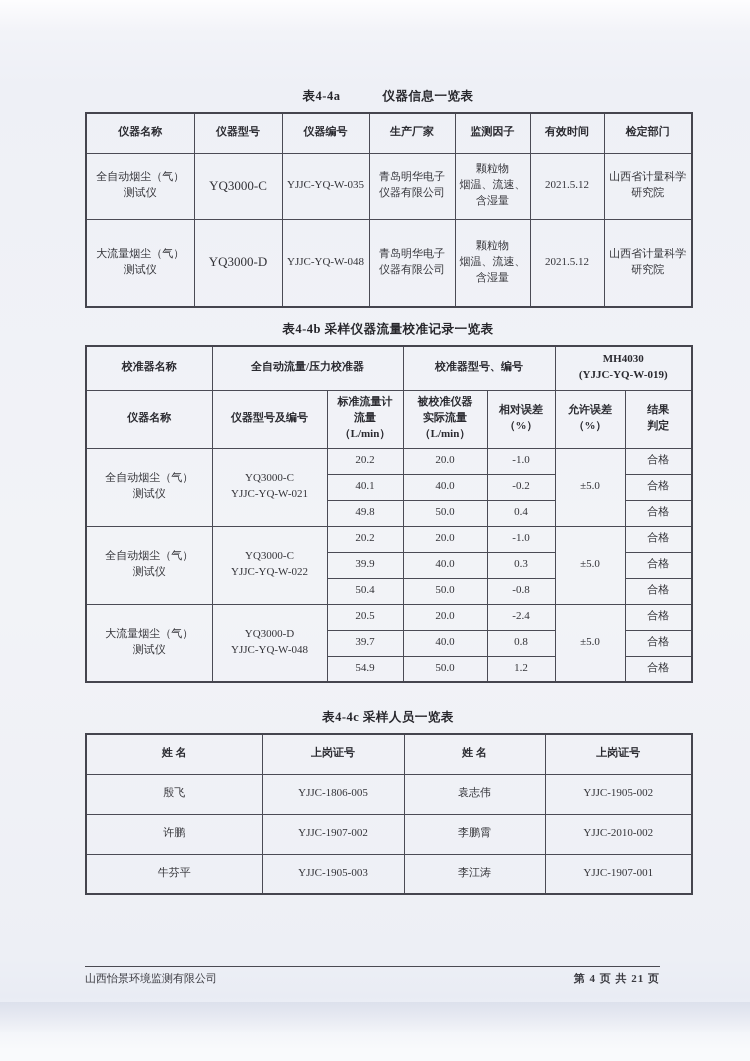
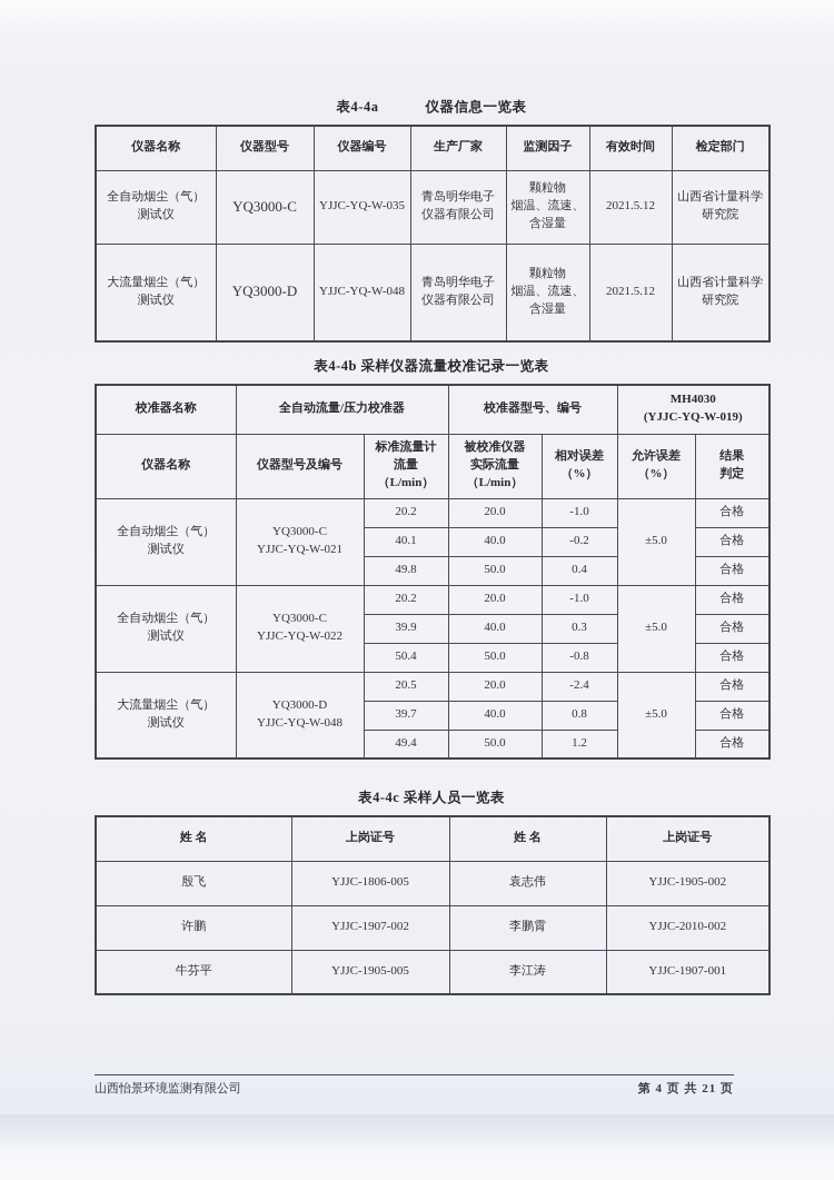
  表4-4a 仪器信息一览表
  仪器名称	仪器型号	仪器编号	生产厂家	监测因子	有效时间	检定部门
  全自动烟尘（气） 测试仪	YQ3000-C	YJJC-YQ-W-035	青岛明华电子 仪器有限公司	颗粒物 烟温、流速、 含湿量	2021.5.12	山西省计量科学 研究院
  大流量烟尘（气） 测试仪	YQ3000-D	YJJC-YQ-W-048	青岛明华电子 仪器有限公司	颗粒物 烟温、流速、 含湿量	2021.5.12	山西省计量科学 研究院
  表4-4b 采样仪器流量校准记录一览表
  校准器名称	全自动流量/压力校准器	校准器型号、编号	MH4030 (YJJC-YQ-W-019)
  仪器名称	仪器型号及编号	标准流量计 流量 （L/min）	被校准仪器 实际流量 （L/min）	相对误差 （%）	允许误差 （%）	结果 判定
  全自动烟尘（气） 测试仪	YQ3000-C YJJC-YQ-W-021	20.2	20.0	-1.0	±5.0	合格
  40.1	40.0	-0.2	合格
  49.8	50.0	0.4	合格
  全自动烟尘（气） 测试仪	YQ3000-C YJJC-YQ-W-022	20.2	20.0	-1.0	±5.0	合格
  39.9	40.0	0.3	合格
  50.4	50.0	-0.8	合格
  大流量烟尘（气） 测试仪	YQ3000-D YJJC-YQ-W-048	20.5	20.0	-2.4	±5.0	合格
  39.7	40.0	0.8	合格
- 54.9	50.0	1.2	合格
+ 49.4	50.0	1.2	合格
  表4-4c 采样人员一览表
  姓 名	上岗证号	姓 名	上岗证号
  殷飞	YJJC-1806-005	袁志伟	YJJC-1905-002
  许鹏	YJJC-1907-002	李鹏霄	YJJC-2010-002
- 牛芬平	YJJC-1905-003	李江涛	YJJC-1907-001
+ 牛芬平	YJJC-1905-005	李江涛	YJJC-1907-001
  山西怡景环境监测有限公司
  第 4 页 共 21 页
